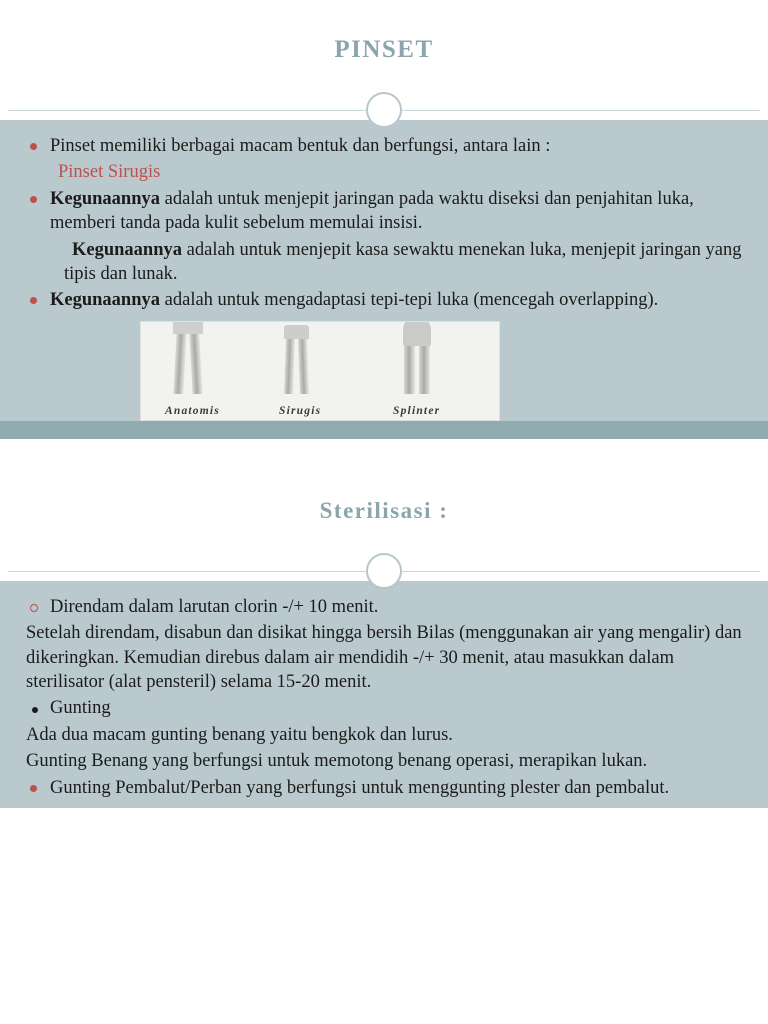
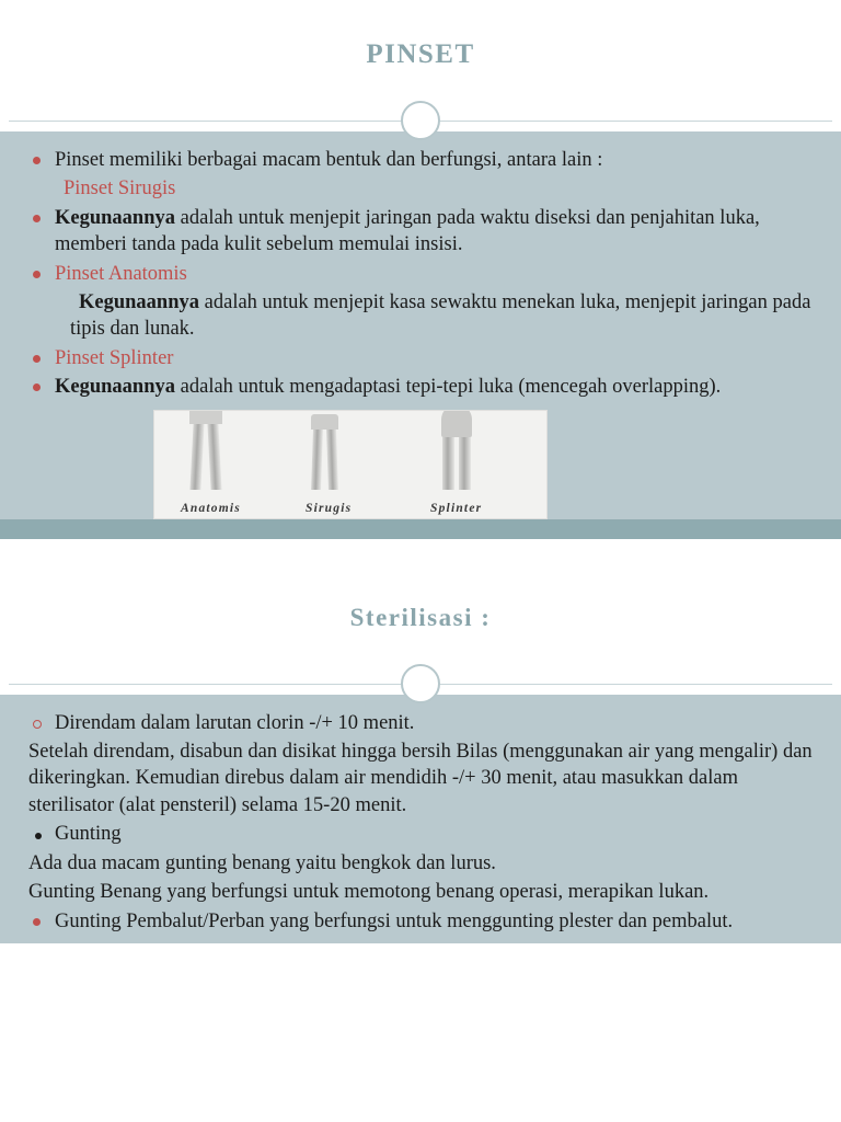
  PINSET
  Pinset memiliki berbagai macam bentuk dan berfungsi, antara lain :
  Pinset Sirugis
  Kegunaannya adalah untuk menjepit jaringan pada waktu diseksi dan penjahitan luka, memberi tanda pada kulit sebelum memulai insisi.
+ Pinset Anatomis
- Kegunaannya adalah untuk menjepit kasa sewaktu menekan luka, menjepit jaringan yangtipis dan lunak.
+ Kegunaannya adalah untuk menjepit kasa sewaktu menekan luka, menjepit jaringan padatipis dan lunak.
+ Pinset Splinter
  Kegunaannya adalah untuk mengadaptasi tepi-tepi luka (mencegah overlapping).
  Anatomis
  Sirugis
  Splinter
  Sterilisasi :
  Direndam dalam larutan clorin -/+ 10 menit.
  Setelah direndam, disabun dan disikat hingga bersih Bilas (menggunakan air yang mengalir) dan dikeringkan. Kemudian direbus dalam air mendidih -/+ 30 menit, atau masukkan dalam sterilisator (alat pensteril) selama 15-20 menit.
  Gunting
  Ada dua macam gunting benang yaitu bengkok dan lurus.
  Gunting Benang yang berfungsi untuk memotong benang operasi, merapikan lukan.
  Gunting Pembalut/Perban yang berfungsi untuk menggunting plester dan pembalut.
